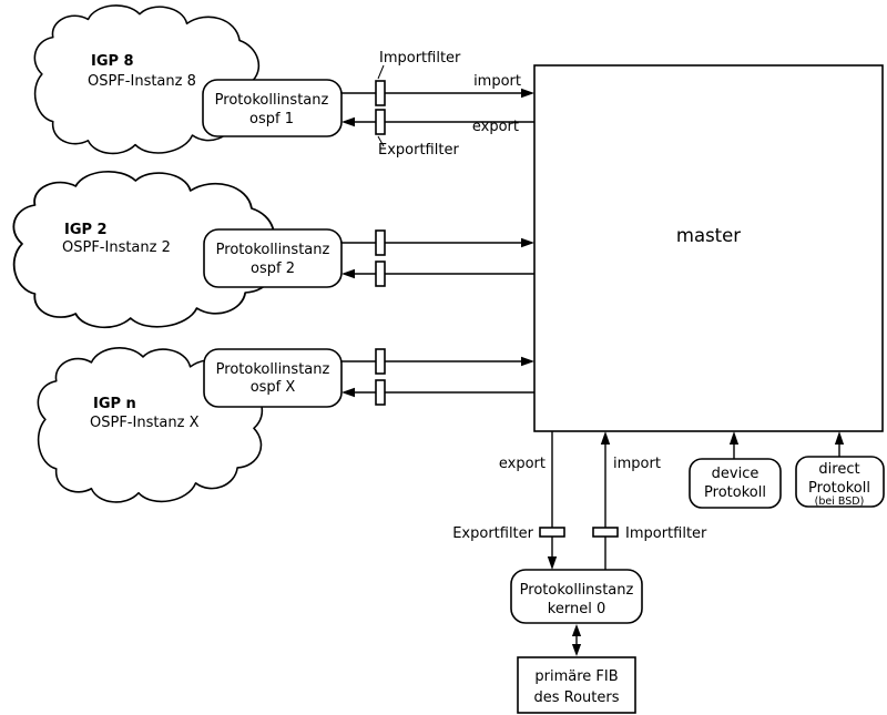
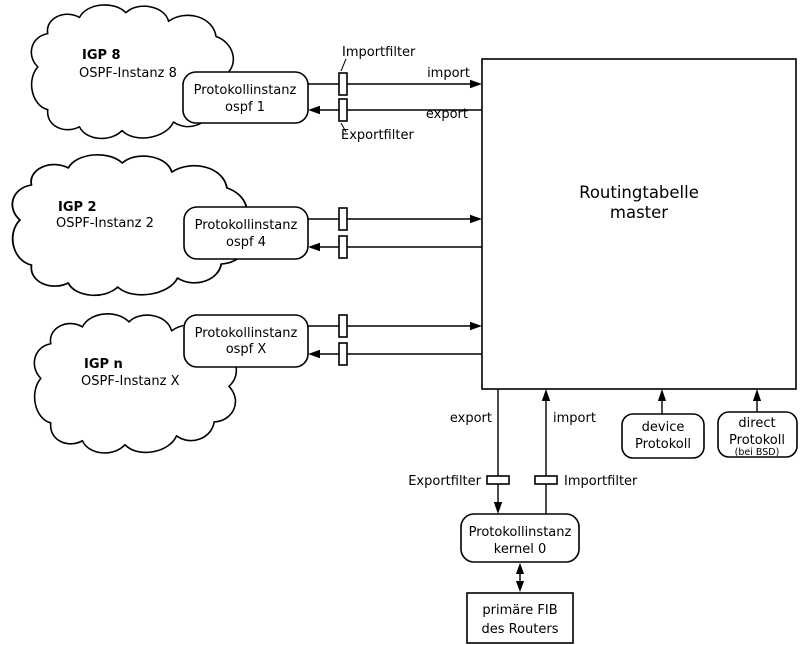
  IGP 8
  OSPF-Instanz 8
  IGP 2
  OSPF-Instanz 2
  IGP n
  OSPF-Instanz X
  Importfilter
  Exportfilter
  import
  export
  Protokollinstanz
  ospf 1
  Protokollinstanz
- ospf 2
+ ospf 4
  Protokollinstanz
  ospf X
+ Routingtabelle
  master
  export
  import
  Exportfilter
  Importfilter
  device
  Protokoll
  direct
  Protokoll
  (bei BSD)
  Protokollinstanz
  kernel 0
  primäre FIB
  des Routers
